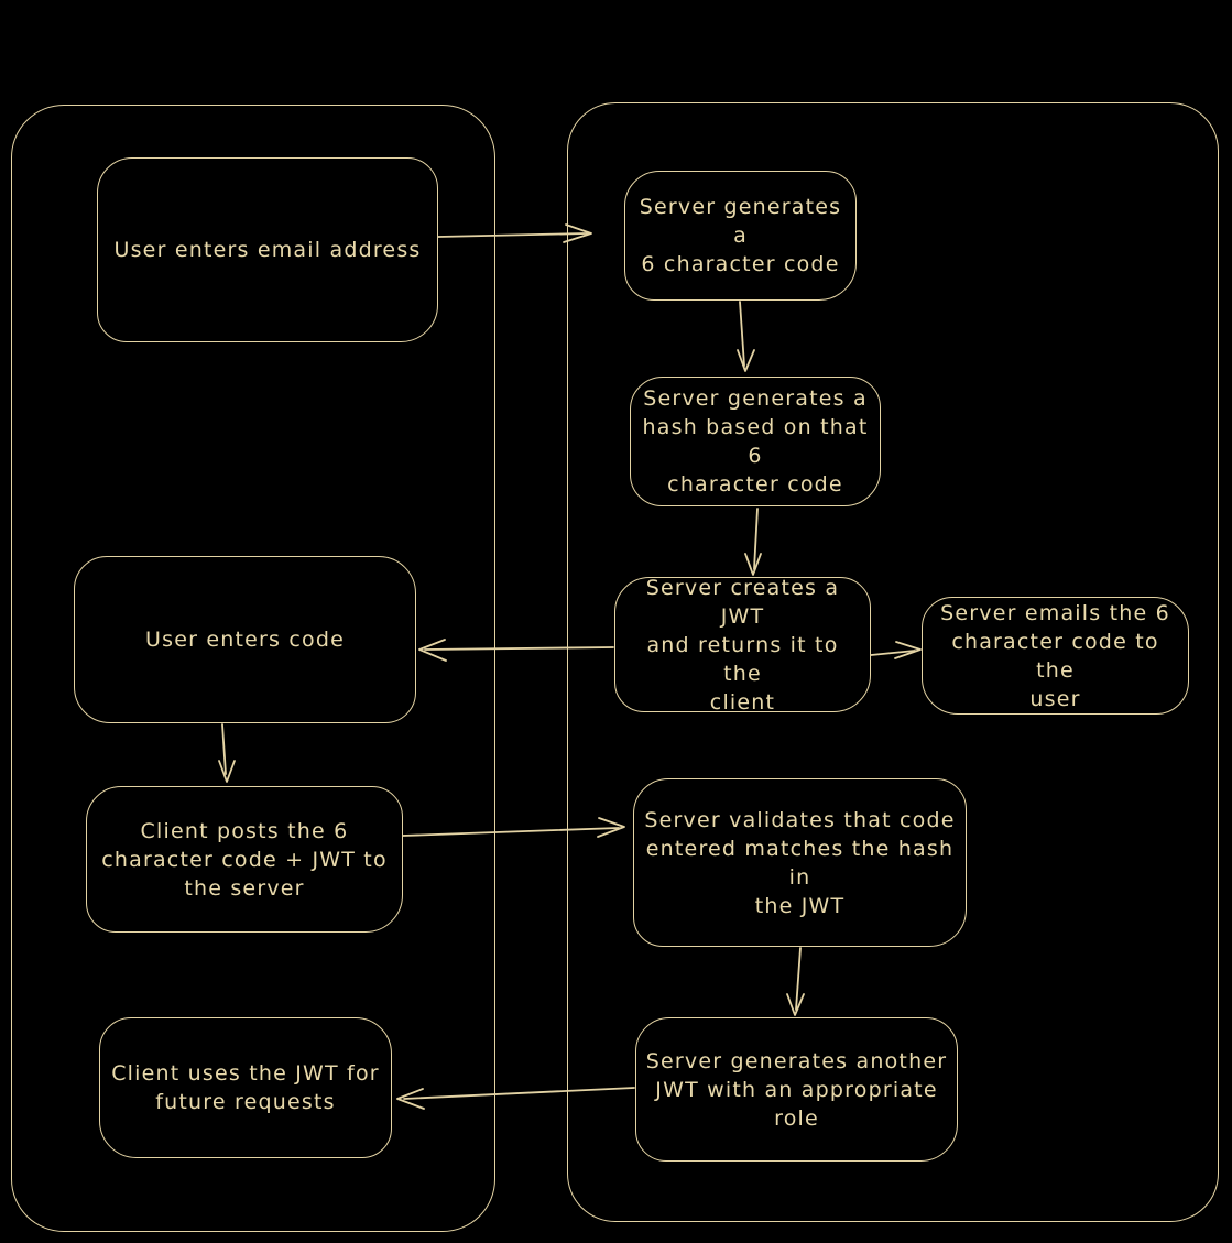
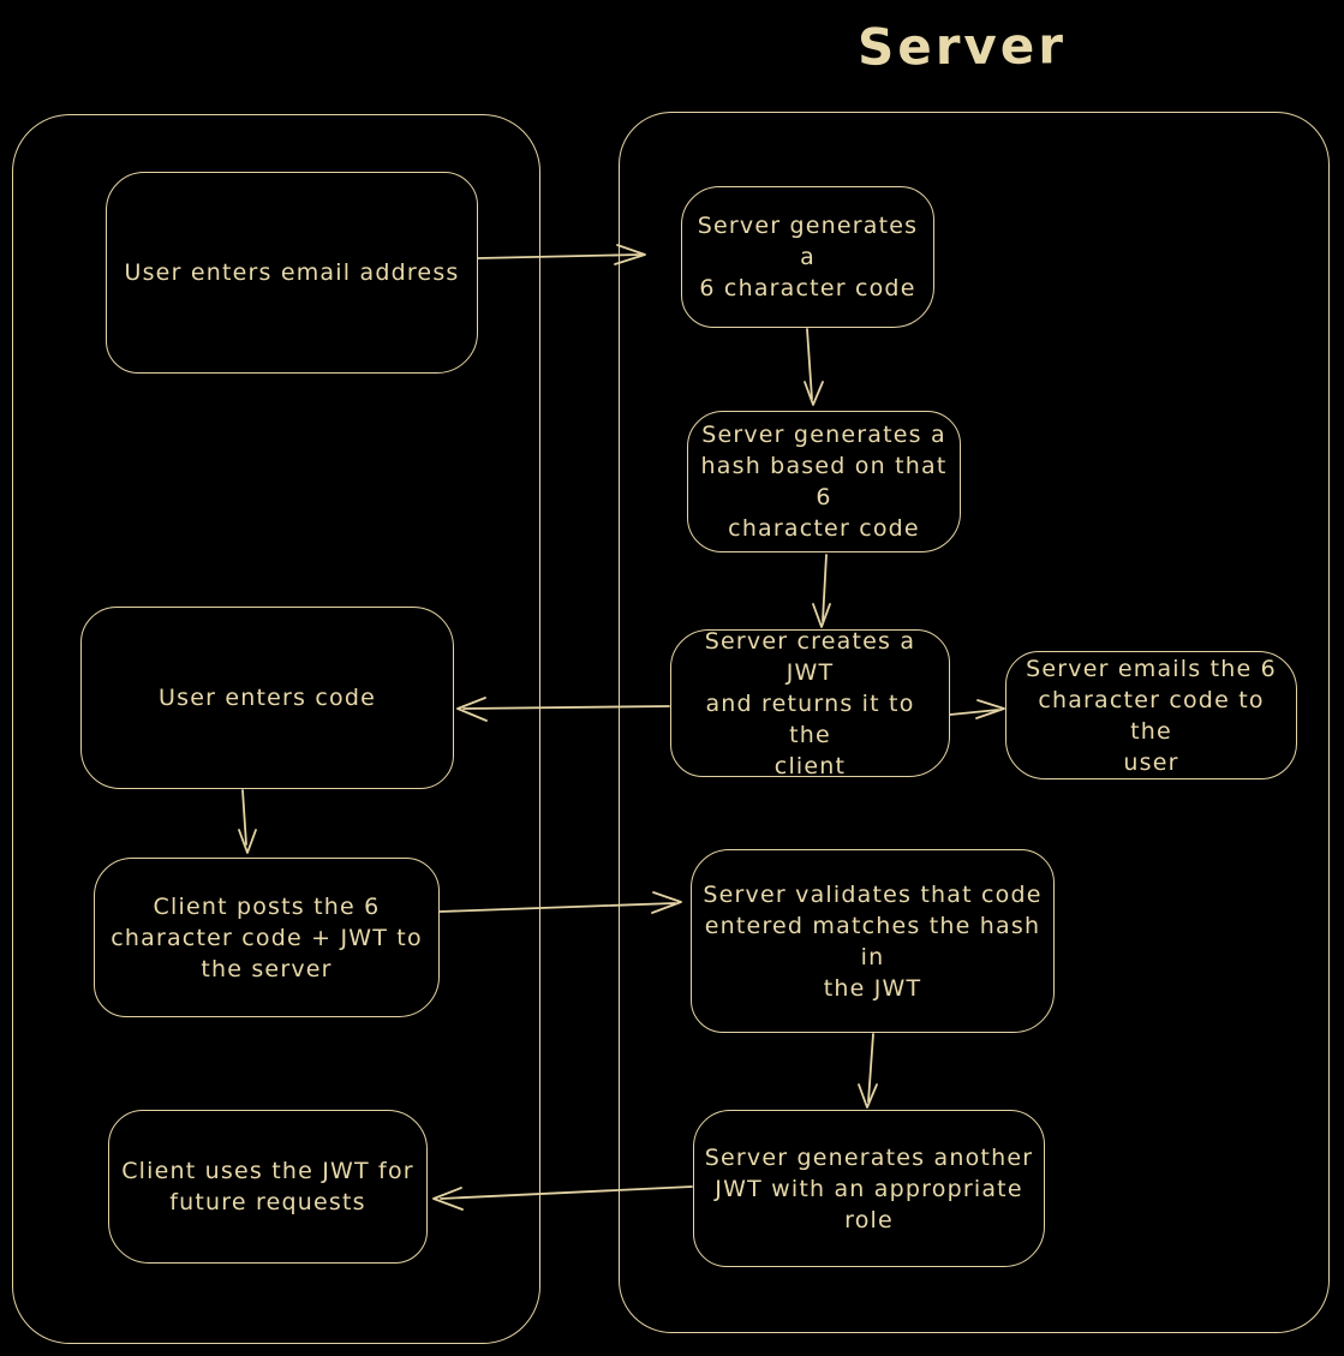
+ Server
  User enters email address
  User enters code
  Client posts the 6
  character code + JWT to
  the server
  Client uses the JWT for
  future requests
  Server generates a
  6 character code
  Server generates a
  hash based on that 6
  character code
  Server creates a JWT
  and returns it to the
  client
  Server emails the 6
  character code to the
  user
  Server validates that code
  entered matches the hash in
  the JWT
  Server generates another
  JWT with an appropriate
  role
